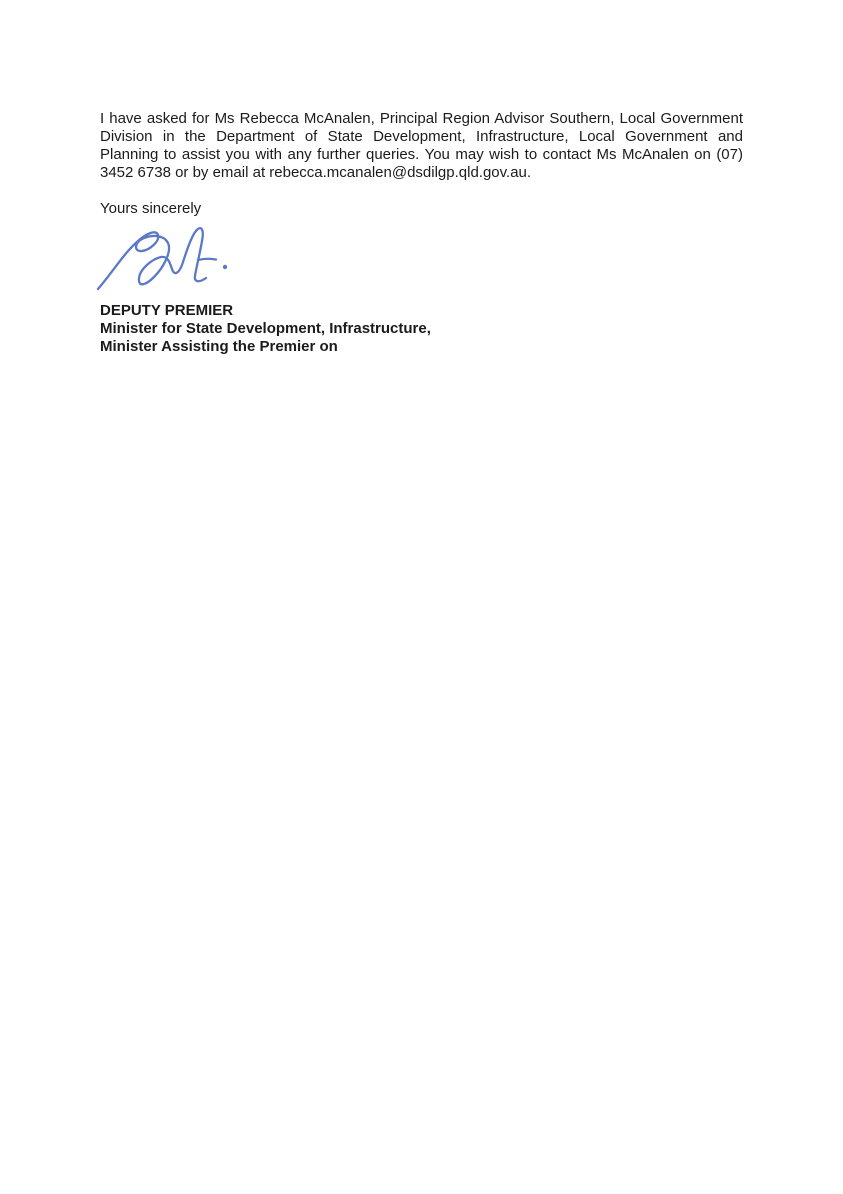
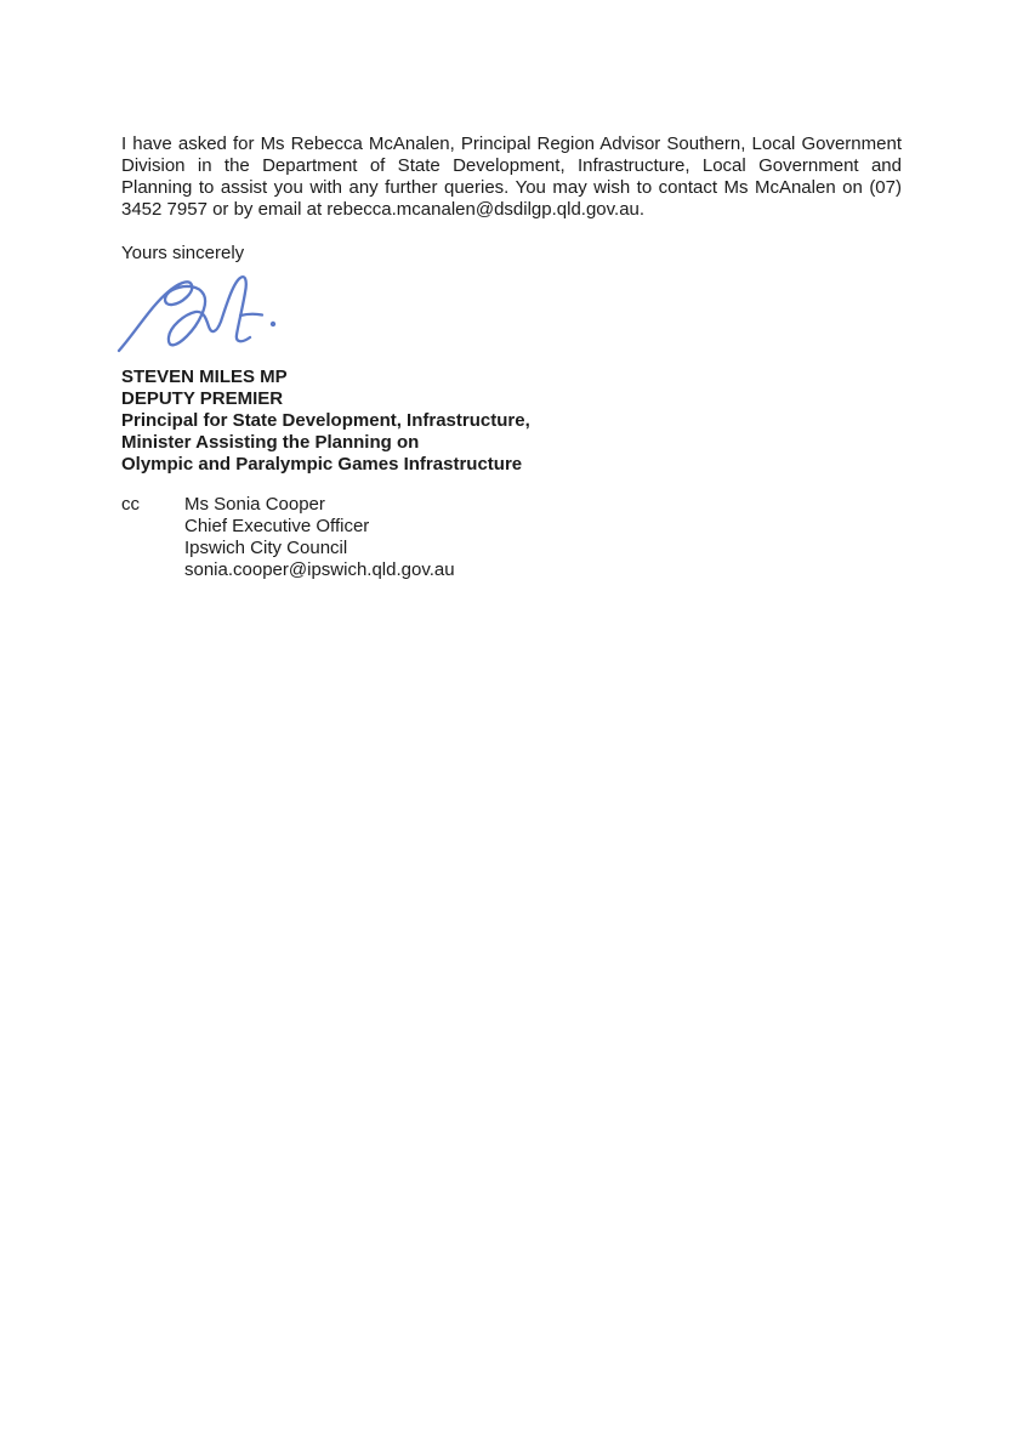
- I have asked for Ms Rebecca McAnalen, Principal Region Advisor Southern, Local Government Division in the Department of State Development, Infrastructure, Local Government and Planning to assist you with any further queries. You may wish to contact Ms McAnalen on (07) 3452 6738 or by email at rebecca.mcanalen@dsdilgp.qld.gov.au.
+ I have asked for Ms Rebecca McAnalen, Principal Region Advisor Southern, Local Government Division in the Department of State Development, Infrastructure, Local Government and Planning to assist you with any further queries. You may wish to contact Ms McAnalen on (07) 3452 7957 or by email at rebecca.mcanalen@dsdilgp.qld.gov.au.
  Yours sincerely
+ STEVEN MILES MP
  DEPUTY PREMIER
- Minister for State Development, Infrastructure,
+ Principal for State Development, Infrastructure,
- Minister Assisting the Premier on
+ Minister Assisting the Planning on
+ Olympic and Paralympic Games Infrastructure
+ cc
+ Ms Sonia Cooper
+ Chief Executive Officer
+ Ipswich City Council
+ sonia.cooper@ipswich.qld.gov.au
